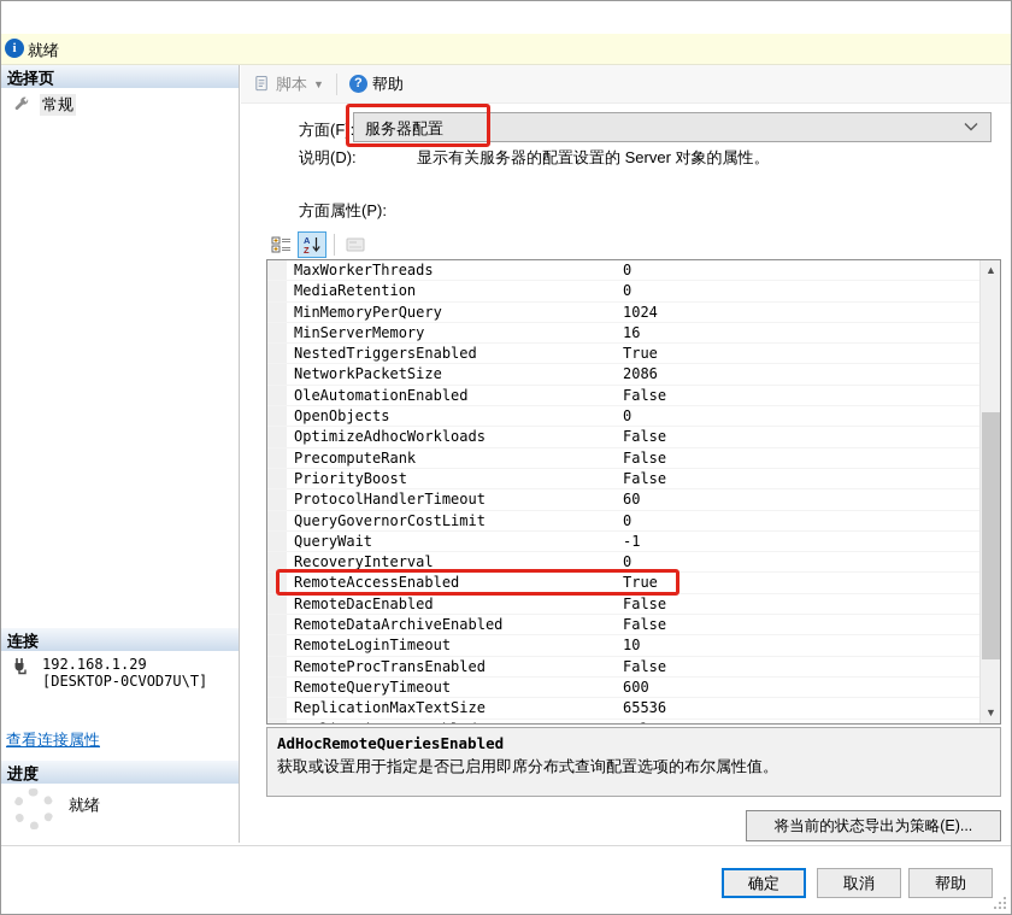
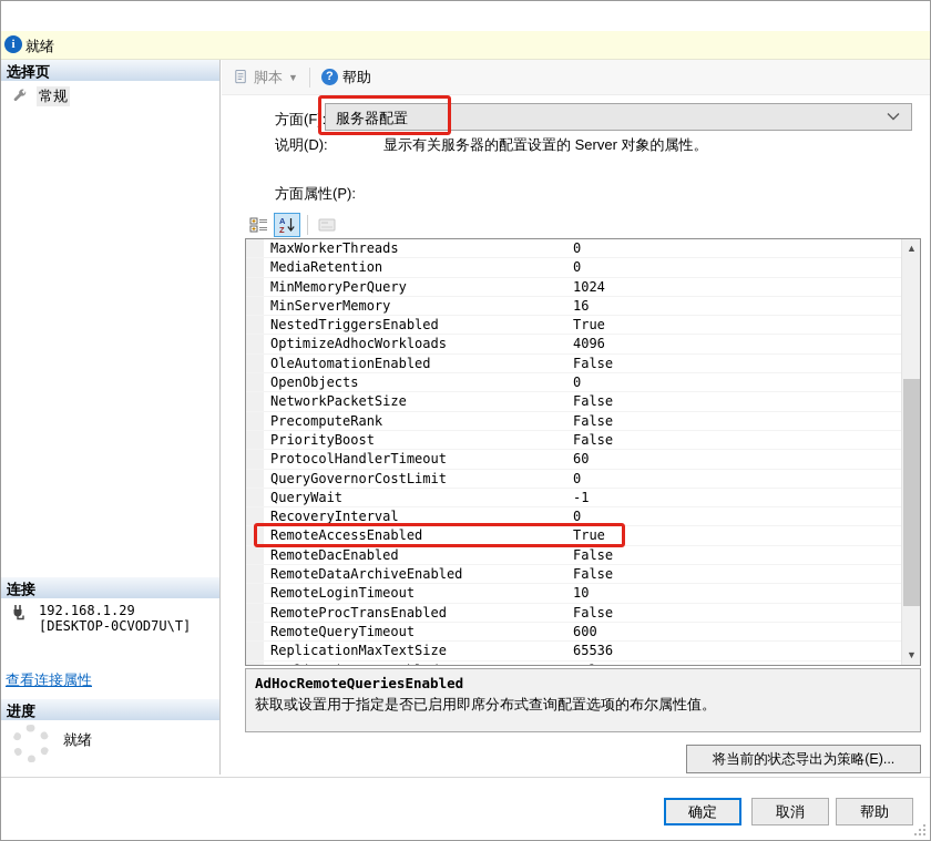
  i
  就绪
  选择页
  常规
  连接
  192.168.1.29
  [DESKTOP-0CVOD7U\T]
  查看连接属性
  进度
  就绪
  脚本
  ▼
  ?
  帮助
  方面(F)
  服务器配置
  说明(D):
  显示有关服务器的配置设置的 Server 对象的属性。
  方面属性(P):
  A
  Z
  MaxWorkerThreads
  0
  MediaRetention
  0
  MinMemoryPerQuery
  1024
  MinServerMemory
  16
  NestedTriggersEnabled
  True
- NetworkPacketSize
+ OptimizeAdhocWorkloads
- 2086
+ 4096
  OleAutomationEnabled
  False
  OpenObjects
  0
- OptimizeAdhocWorkloads
+ NetworkPacketSize
  False
  PrecomputeRank
  False
  PriorityBoost
  False
  ProtocolHandlerTimeout
  60
  QueryGovernorCostLimit
  0
  QueryWait
  -1
  RecoveryInterval
  0
  RemoteAccessEnabled
  True
  RemoteDacEnabled
  False
  RemoteDataArchiveEnabled
  False
  RemoteLoginTimeout
  10
  RemoteProcTransEnabled
  False
  RemoteQueryTimeout
  600
  ReplicationMaxTextSize
  65536
  ▲
  ▼
  AdHocRemoteQueriesEnabled
  获取或设置用于指定是否已启用即席分布式查询配置选项的布尔属性值。
  将当前的状态导出为策略(E)...
  确定
  取消
  帮助
